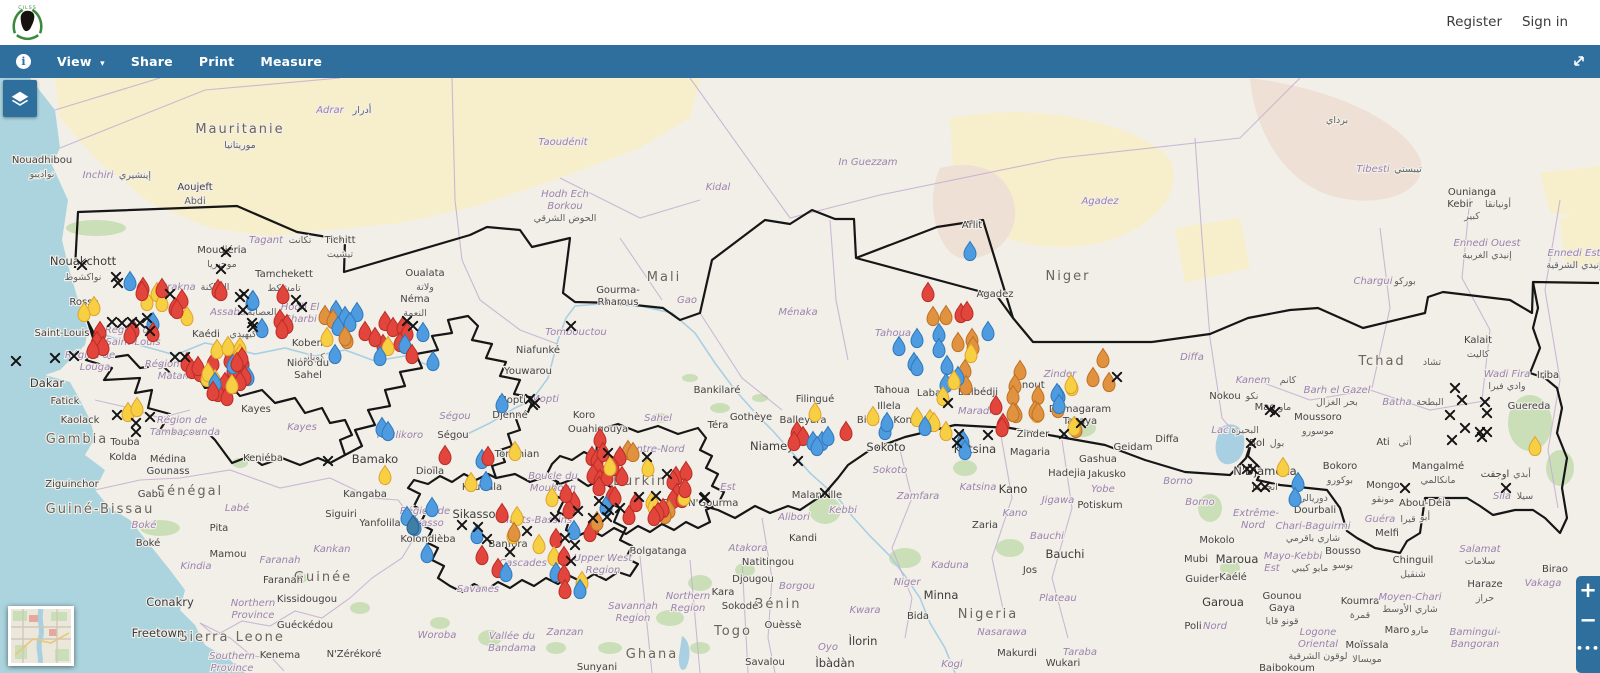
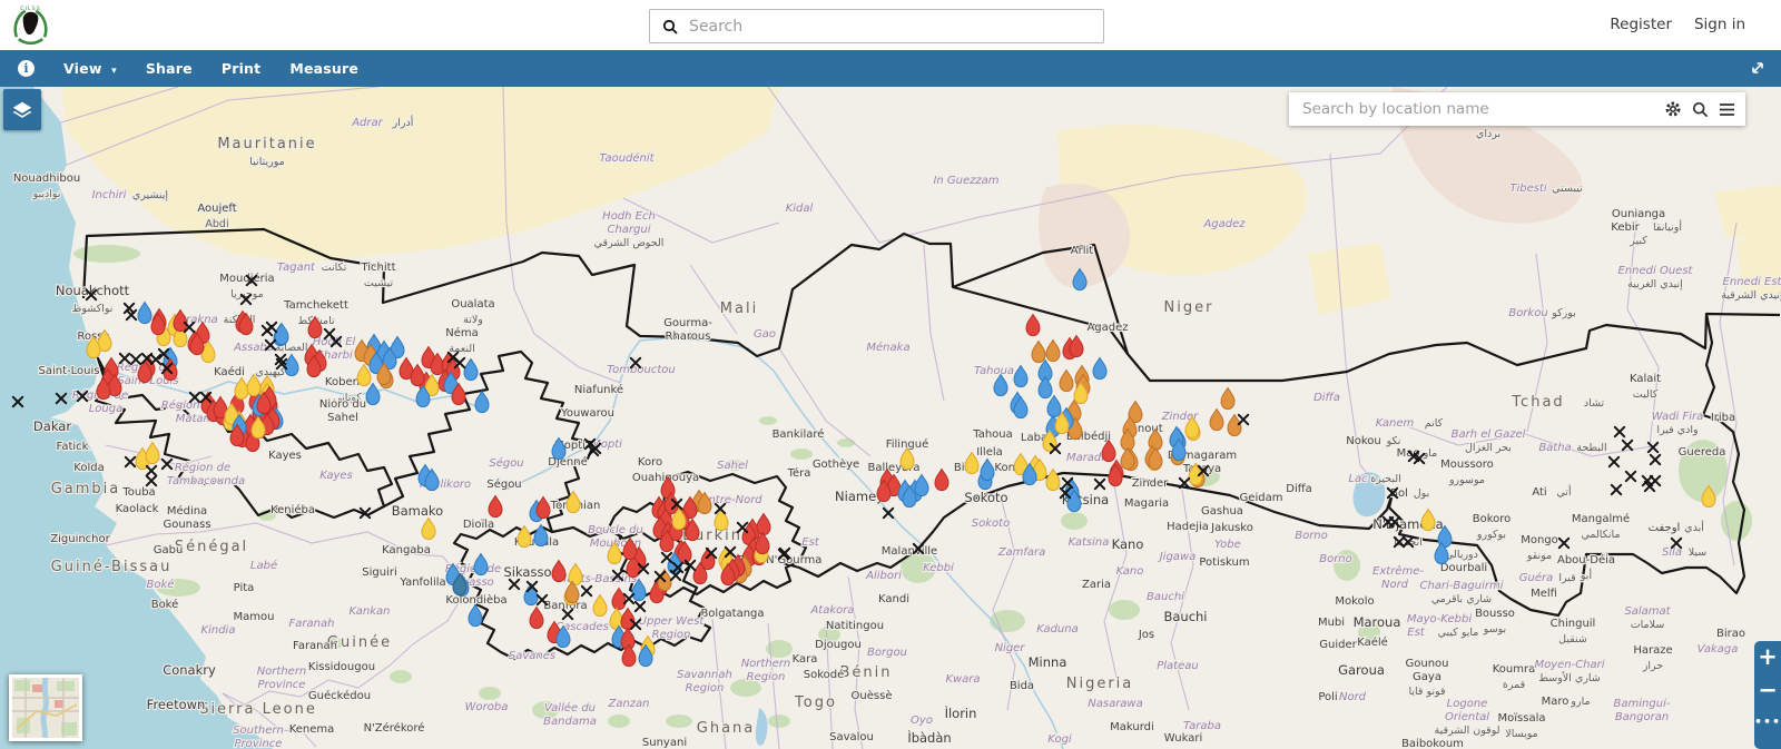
+ Search
  Register
  Sign in
  i
  View ▾
  Share
  Print
  Measure
  Mauritanie
  موريتانيا
  Mali
  Niger
  Tchad
  تشاد
  Sénégal
  Gambia
  Guiné-Bissau
  Guinée
  Sierra Leone
  Ghana
  Togo
  Bénin
  Nigeria
  urkin
  Nouakchott
  نواكشوط
  Dakar
  Bamako
  Niame
  انجيا
  Sokoto
  Ksina
  Kano
  Maroua
  Garoua
  Sikasso
  Conakry
  Freetown
  Ìlorin
  Ìbàdàn
  Minna
  Bauchi
  Nouadhibou
  نواذيبو
  Aoujeft
  Abdi
  Saint-Louis
  Fatick
- Kaolack
+ Kolda
  Touba
  Moudéria
  موجيريا
  Tamchekett
  تامكط
  Tichitt
  تيشيت
  Oualata
  ولاتة
  Néma
  النعمة
  Kaédi
  كيهيدي
  Koben
  كوباني
  Nioro du
  Sahel
  Kayes
  Keniéba
  Kangaba
  Siguiri
  Yanfolila
- Kolda
+ Kaolack
  Médina
  Gounass
  Gabu
  Ziguinchor
  Pita
  Boké
  Mamou
  Faranah
  Kissidougou
  Guéckédou
  N'Zérékoré
  Kenema
  Ségou
  Dioïla
  Kolondièba
  Banfora
  Djenné
  opti
  Youwarou
  Niafunké
  Koro
  Ouahiouya
  Bolgatanga
  Gothèye
  Téra
  Bankilaré
  Filingué
  Balleya
  Malanville
  Kandi
  Natitingou
  Djougou
  Kara
  Sokodé
  Ouèssè
  Savalou
  Bida
  Zaria
  Hadejia
  Gashua
  Jakusko
  Potiskum
  Geidam
  Magaria
  Zinder
  lbédji
  Lab
  Tahoua
  Illela
  Agadez
  Arlit
  magaram
  Makurdi
  Wukari
  Jos
  Moussoro
  موسورو
  Nokou
  نكو
  ماو
  بول
  Bokoro
  بوكورو
  Ati
  أتي
  Mongo
  مونقو
  Mangalmé
  مانكالمي
  اوجفت
  أبدي
  Guereda
  Melfi
  Dourbali
  دوريالي
  Bousso
  بوسو
  Chinguil
  شنقيل
  Abou-Déia
  أبو
  Haraze
  حراز
  Birao
  Mokolo
  Mubi
  Guider
  Kaélé
  Gounou
  Gaya
  قونو قايا
  Koumra
  قمرة
  Maro
  مارو
  Moïssala
  مويسالا
  Baibokoum
  Poli
  Kalait
  كاليت
  Ounianga
  Kebir
  أونيانقا
  كبير
  Iriba
  برداي
  Sunyani
  Diffa
  Gourma-
  Rharous
  Inchiri
  إينشيري
  Adrar
  أدرار
  Tagant
  تكانت
  rakna
  Assaba
  العصابة
  Hodh Ech
- Borkou
+ Chargui
  الحوض الشرقي
  Hod El
  harbi
  SainLouis
  Louga
  Région
  Mata
  Région de
  Tambacounda
  Kayes
  Ségou
  Tombouctou
  Mopti
  Taoudénit
  Kidal
  Gao
  Ménaka
  In Guezzam
  Agadez
  Tahoua
  Zinder
  Marad
  Diffa
  Sokoto
  Katsina
  Kano
  Jigawa
  Yobe
  Borno
  Zamfara
  Kebbi
  Niger
  Kwara
  Oyo
  Kogi
  Nasarawa
  Plateau
  Bauchi
  Taraba
  Kaduna
  Alibori
  Borgou
  Atakora
  Est
  ntre-Nord
  Sahel
  Boucle du
  Mouhon
  Cascades
  Savanes
  Upper West
  Region
  Northern
  Region
  Savannah
  Region
  Zanzan
  Vallée du
  Bandama
  Woroba
  Labé
  Boké
  Kindia
  Faranah
  Kankan
  Northern
  Province
  Southern
  Province
  Kanem
  كانم
  Barh el Gazel
  بحر الغزال
  Batha
  البطحة
  Lac
  البحيرة
  Extrême-
  Nord
  Chari-Baguirmi
  شاري باقرمي
  Guéra
  قيرا
  Mayo-Kebbi
  Est
  مايو كيبي
  Salamat
  سلامات
  Sila
  سيلا
  Moyen-Chari
  شاري الأوسط
  Logone
  Oriental
  لوقون الشرقية
  Bamingui-
  Bangoran
  Vakaga
  Nord
  Tibesti
  تيبستي
  Ennedi Ouest
  إنيدي الغربية
  Ennedi Est
  نيدي الشرقية
- Chargui
+ Borkou
  بوركو
  Wadi Fira
  وادي فيرا
  Borno
+ Search by location name
  +
  −
  •••
